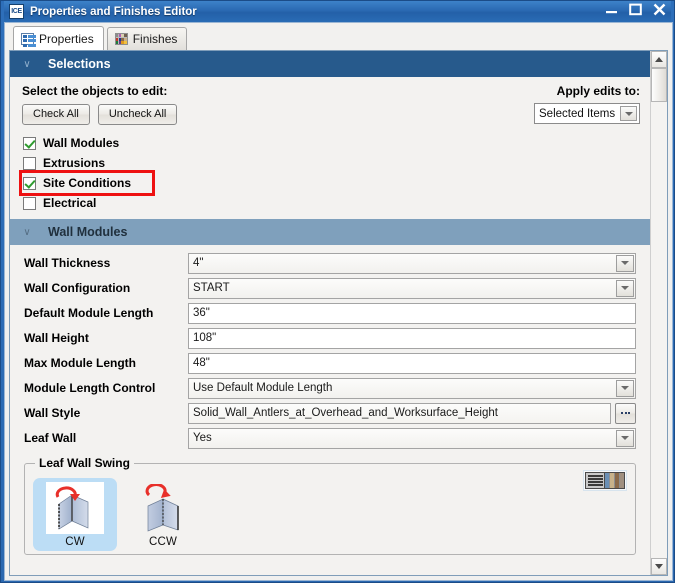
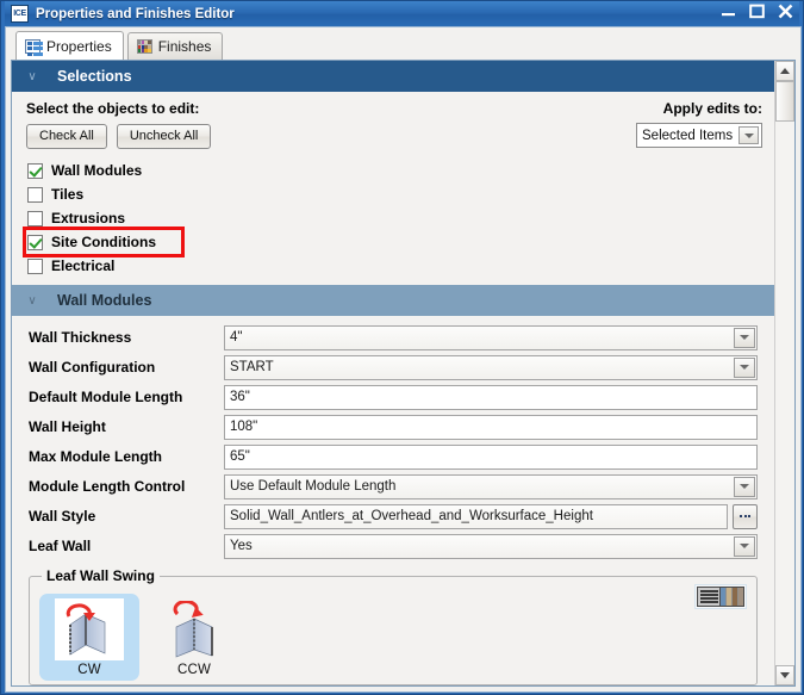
  Properties and Finishes Editor
  Properties
  Finishes
  ∨
  Selections
  Select the objects to edit:
  Check All
  Uncheck All
  Apply edits to:
  Selected Items
  Wall Modules
+ Tiles
  Extrusions
  Site Conditions
  Electrical
  ∨
  Wall Modules
  Wall Thickness
  4"
  Wall Configuration
  START
  Default Module Length
  36"
  Wall Height
  108"
  Max Module Length
- 48"
+ 65"
  Module Length Control
  Use Default Module Length
  Wall Style
  Solid_Wall_Antlers_at_Overhead_and_Worksurface_Height
  Leaf Wall
  Yes
  Leaf Wall Swing
  CW
  CCW
